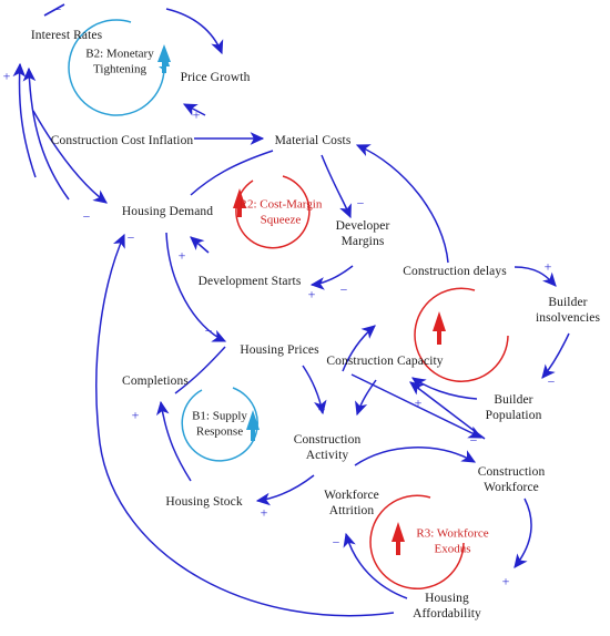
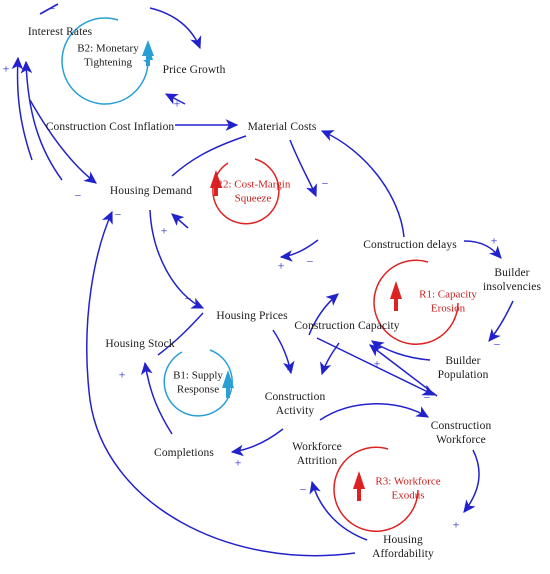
  Interest Rates
  Price Growth
  Construction Cost Inflation
  Material Costs
  Housing Demand
- Developer
- Margins
- Development Starts
  Construction delays
  Builder
  insolvencies
  Housing Prices
  Construction Capacity
- Completions
+ Housing Stock
  Builder
  Population
  Construction
  Activity
  Construction
  Workforce
  Workforce
  Attrition
- Housing Stock
+ Completions
  Housing
  Affordability
  B2: Monetary
  Tightening
  R2: Cost-Margin
  Squeeze
+ R1: Capacity
+ Erosion
  B1: Supply
  Response
  R3: Workforce
  Exodus
  −
  +
  +
  −
  −
  −
  +
  +
  +
  −
  −
  −
  +
  +
  +
  −
  +
  −
  +
